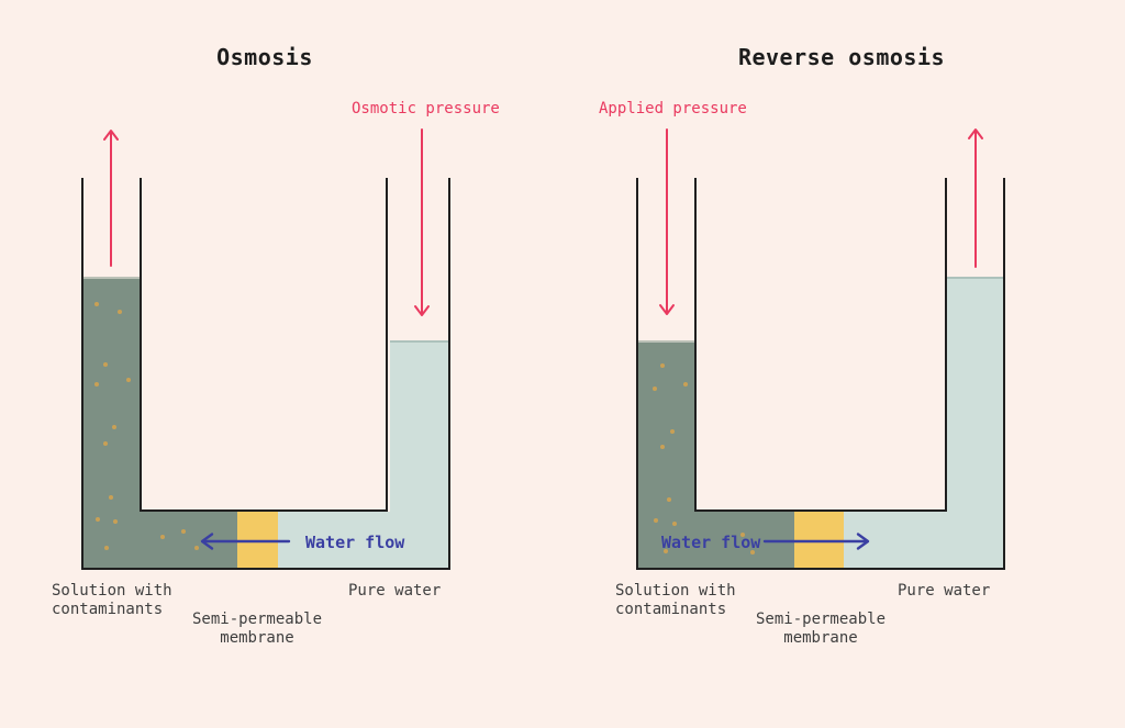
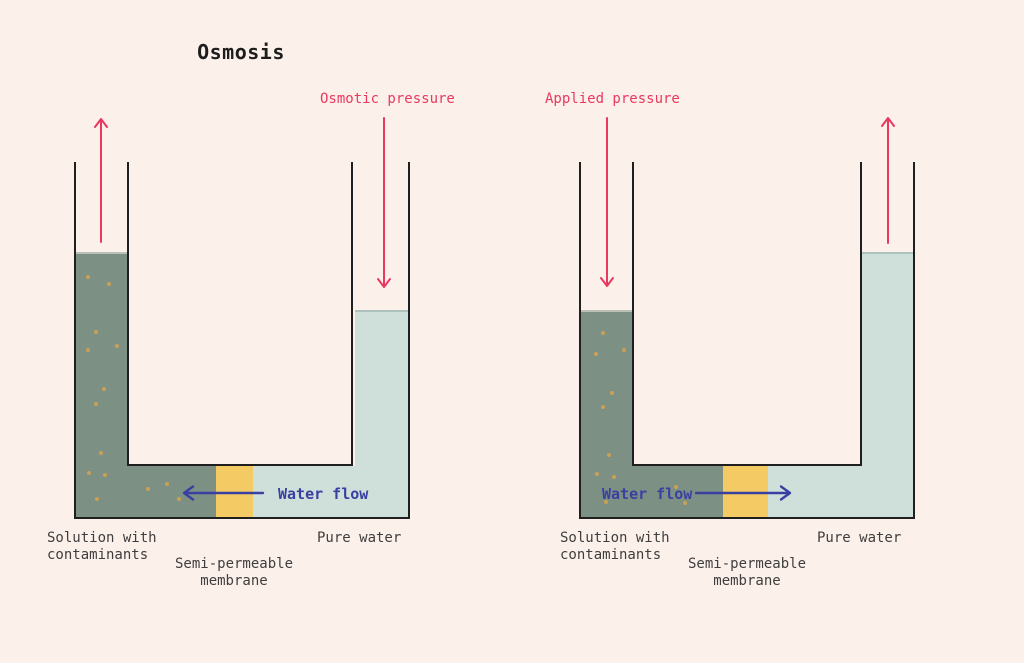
  Osmosis
- Reverse osmosis
  Osmotic pressure
  Applied pressure
  Water flow
  Water flow
  Solution with
  contaminants
  Semi-permeable
  membrane
  Pure water
  Solution with
  contaminants
  Semi-permeable
  membrane
  Pure water
